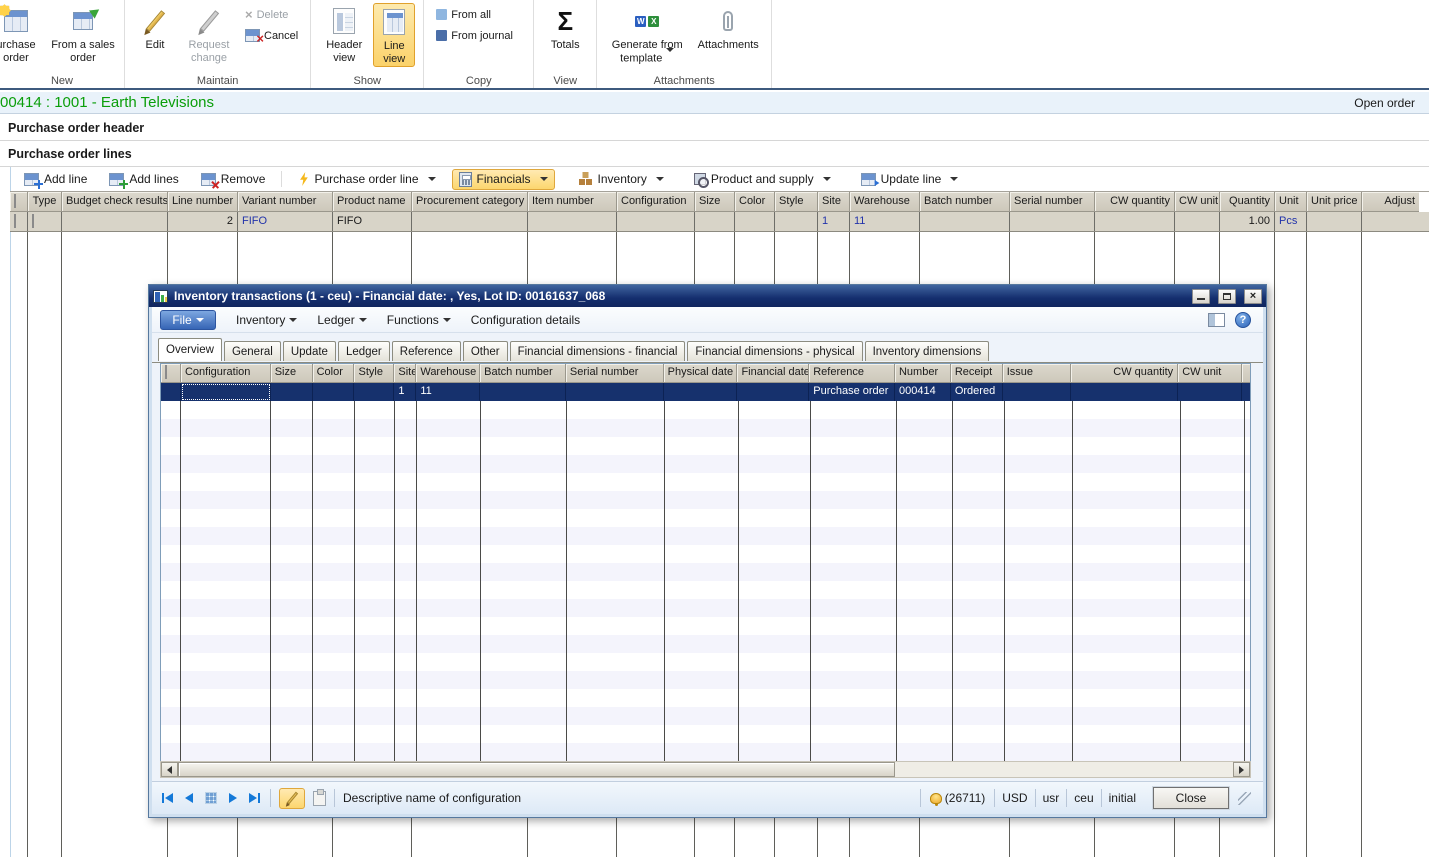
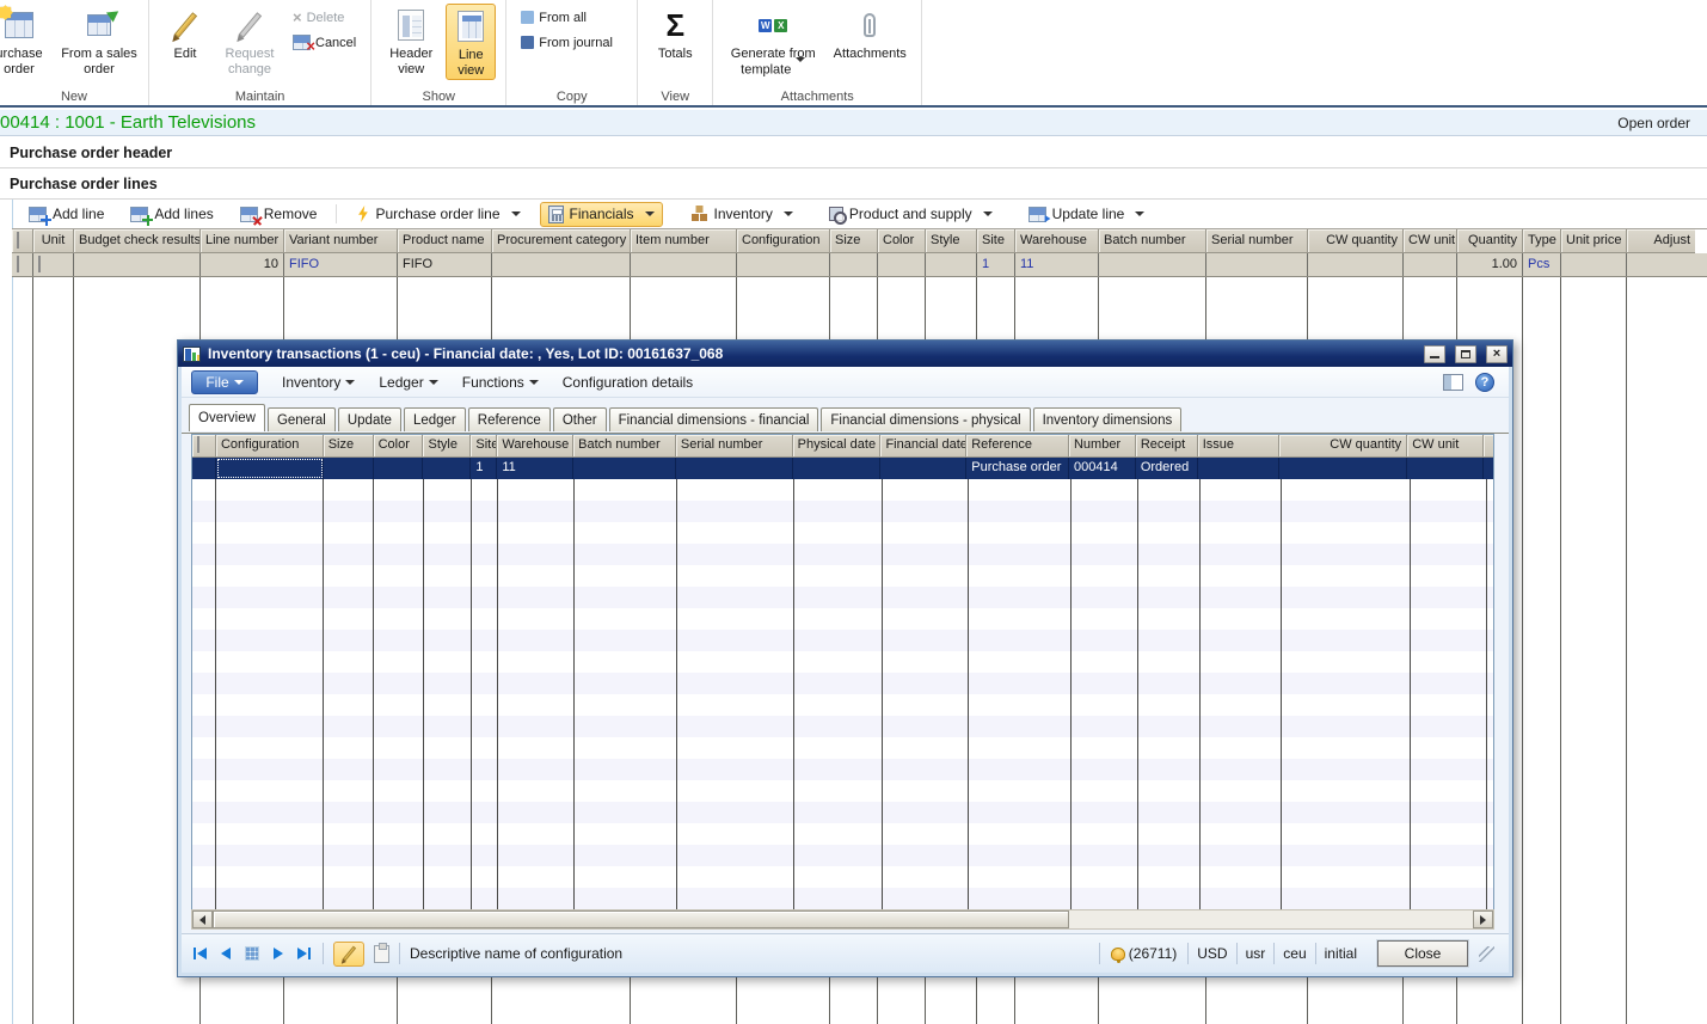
  rchase order
  From a sales order
  New
  Edit
  Request change
  ×
  Delete
  ×
  Cancel
  Maintain
  Header view
  Line view
  Show
  From all
  From journal
  Copy
  Σ
  Totals
  View
  W
  X
  Generate from template
  Attachments
  Attachments
  00414 : 1001 - Earth Televisions
  Open order
  Purchase order header
  Purchase order lines
  Add line
  Add lines
  Remove
  Purchase order line
  Financials
  Inventory
  Product and supply
  Update line
- Type
+ Unit
  Budget check results
  Line number
  Variant number
  Product name
  Procurement category
  Item number
  Configuration
  Size
  Color
  Style
  Site
  Warehouse
  Batch number
  Serial number
  CW quantity
  CW unit
  Quantity
- Unit
+ Type
  Unit price
  Adjust
- 2
+ 10
  FIFO
  FIFO
  1
  11
  1.00
  Pcs
  Inventory transactions (1 - ceu) - Financial date: , Yes, Lot ID: 00161637_068
  ×
  File
  Inventory
  Ledger
  Functions
  Configuration details
  ?
  Overview
  General
  Update
  Ledger
  Reference
  Other
  Financial dimensions - financial
  Financial dimensions - physical
  Inventory dimensions
  Configuration
  Size
  Color
  Style
  Site
  Warehouse
  Batch number
  Serial number
  Physical date
  Financial date
  Reference
  Number
  Receipt
  Issue
  CW quantity
  CW unit
  1
  11
  Purchase order
  000414
  Ordered
  Descriptive name of configuration
  (26711)
  USD
  usr
  ceu
  initial
  Close
